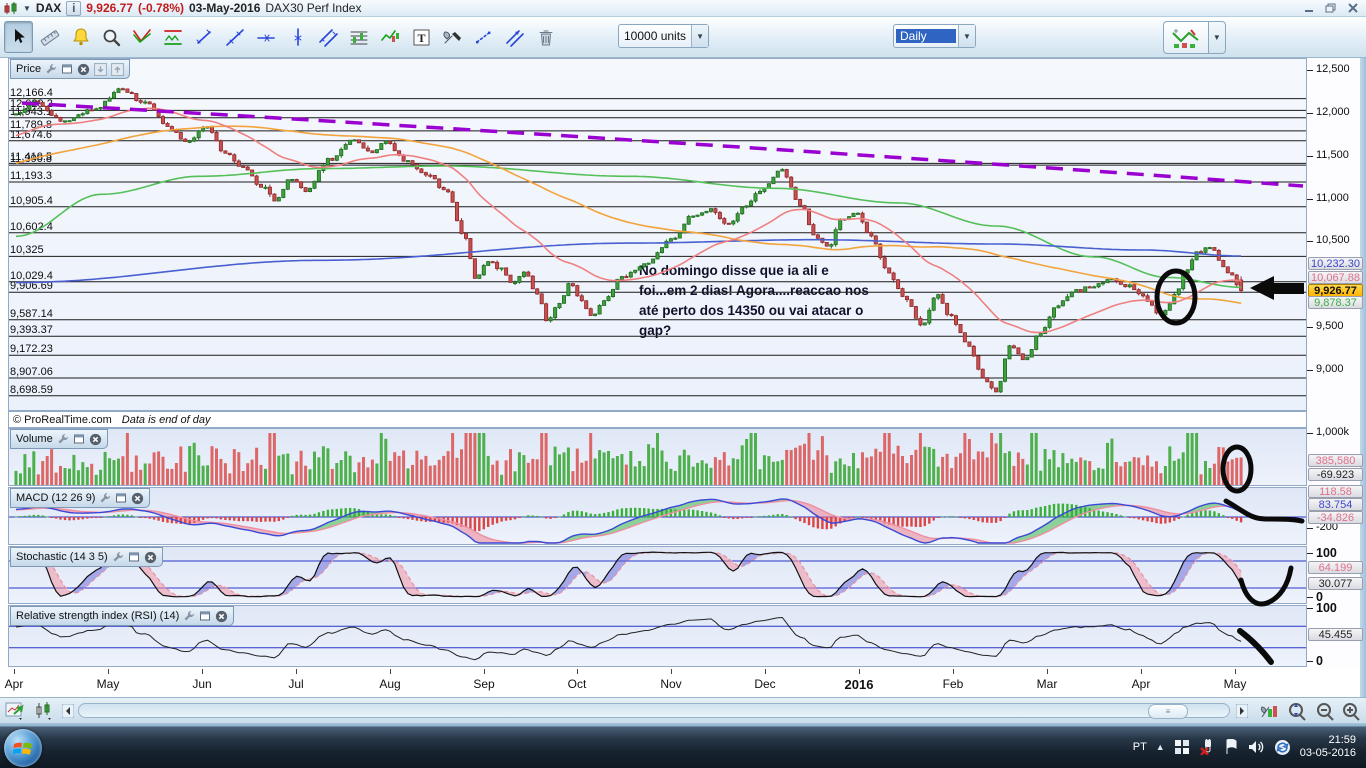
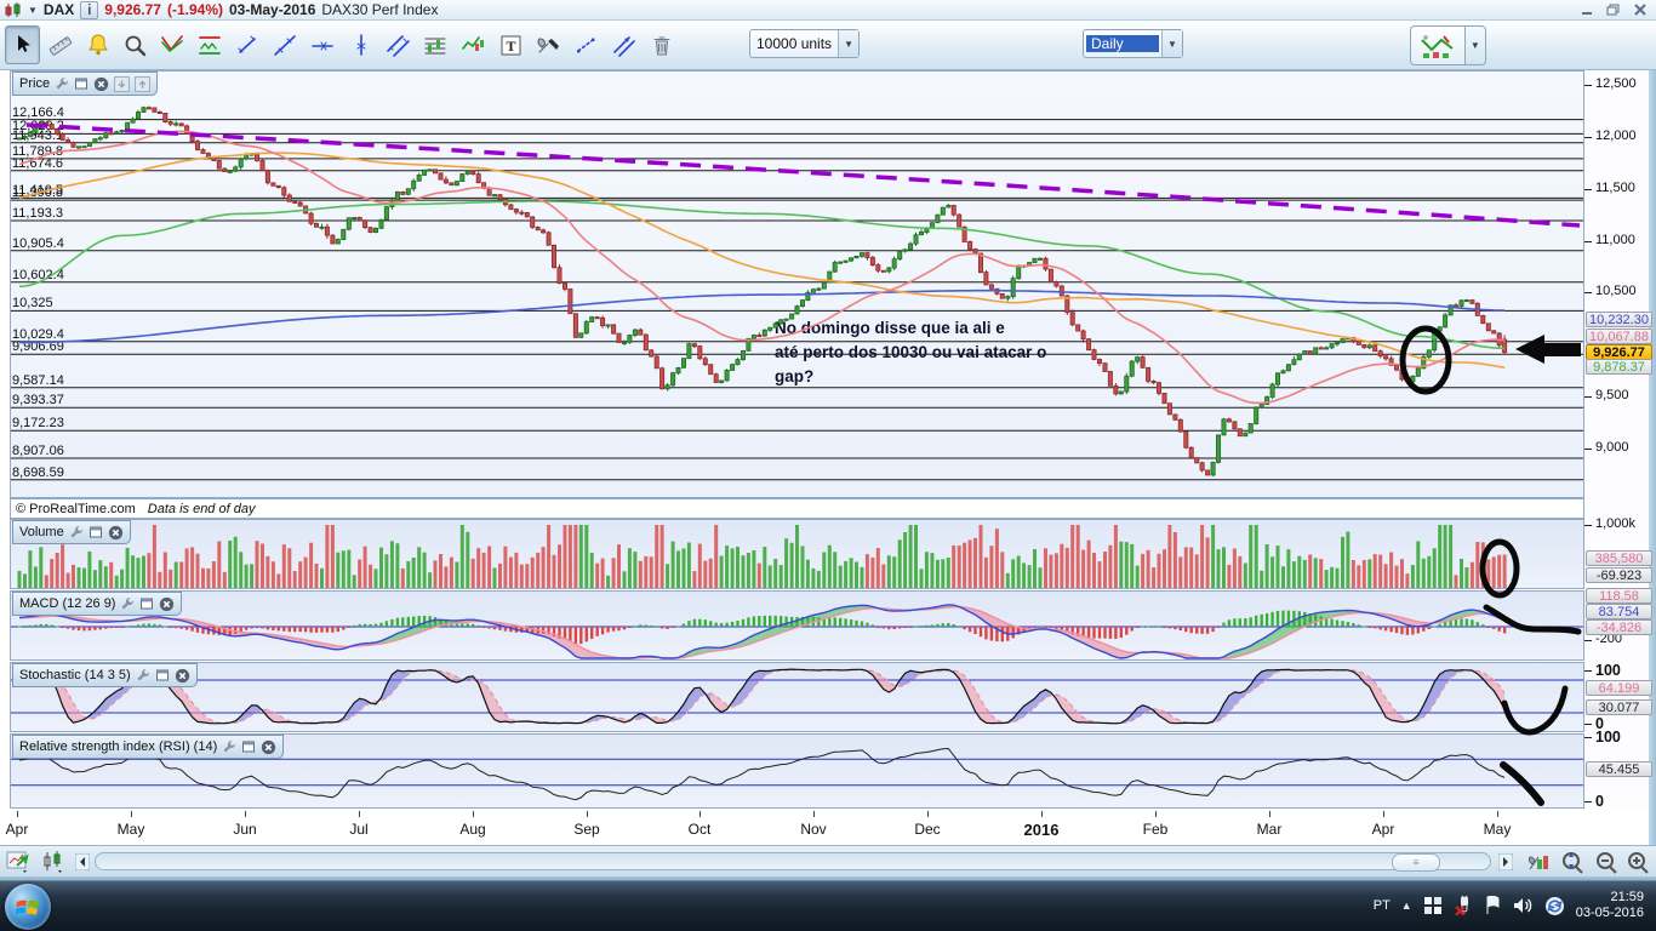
  ▼
  DAX
  i
  9,926.77
- (-0.78%)
+ (-1.94%)
  03-May-2016
  DAX30 Perf Index
  T
  10000 units
  ▼
  Daily
  ▼
  ▼
  © ProRealTime.com
  Data is end of day
  Noomingo disse que ia ali e
- foi...em 2 dias! Agora....reaccao nos
- até perto dos 14350 ou vai atacar o
+ até perto dos 10030 ou vai atacar o
  gap?
  ≡
  PT
  ▲
  21:59
  03-05-2016
  12,166.4
  11943.1
  11,789.
  1,674.6
  11,41.5
  11,30.8
  11,193.3
  10,905.4
  10,602.4
  10,325
  10,029.4
  9,906.69
  9,587.14
  9,393.37
  9,172.23
  8,907.06
  8,698.59
  12,500
  12,000
  11,500
  11,000
  10,500
  9,500
  9,000
  1,000k
  -200
  100
  0
  100
  0
  10,232.30
  10,067.88
  9,926.77
  9,878.37
  385,580
  -69.923
  118.58
  83.754
  -34.826
  64.199
  30.077
  45.455
  Apr
  May
  Jun
  Jul
  Aug
  Sep
  Oct
  Nov
  Dec
  2016
  Feb
  Mar
  Apr
  May
  Price
  Volume
  MACD (12 26 9)
  Stochastic (14 3 5)
  Relative strength index (RSI) (14)
